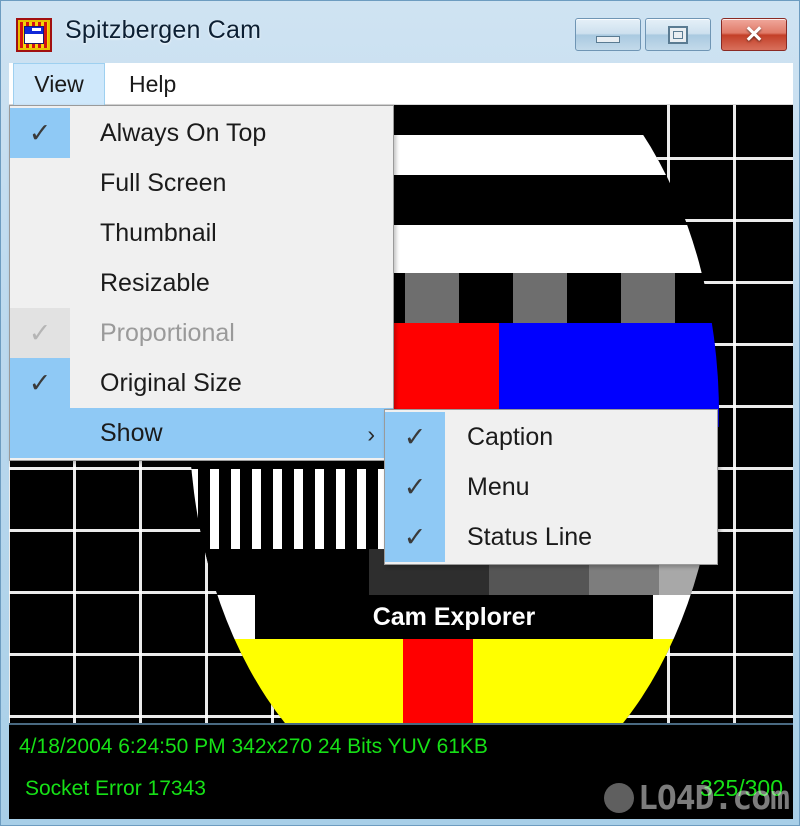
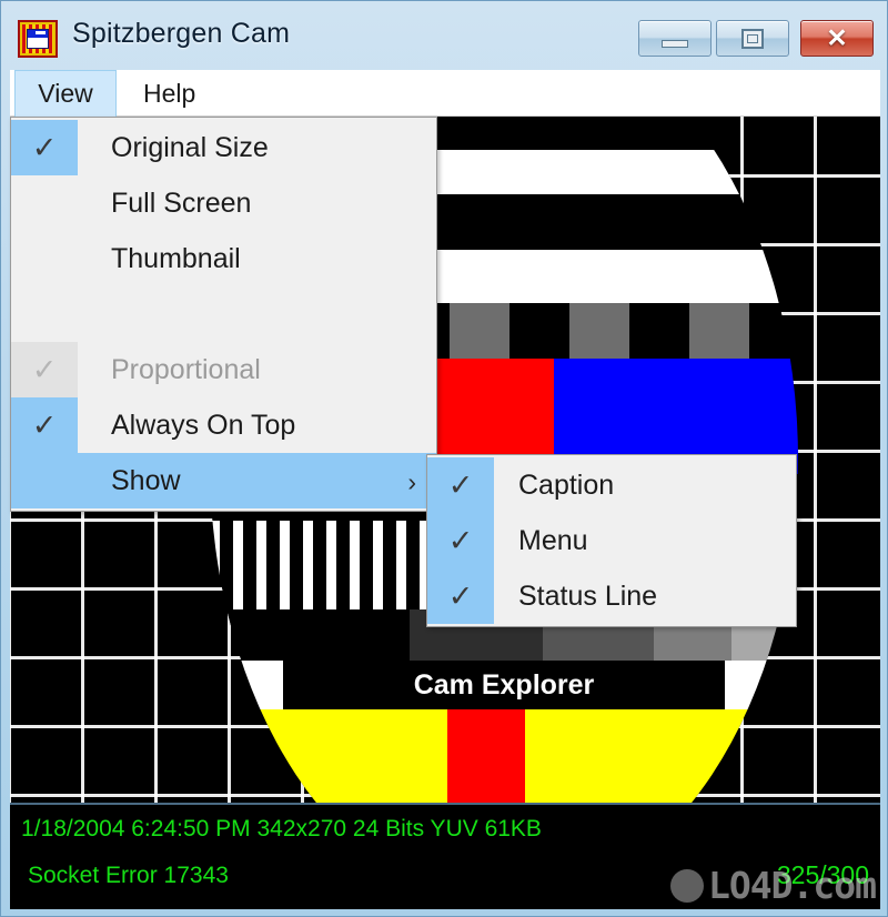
  Spitzbergen Cam
  ✕
  View
  Help
  Cam Explorer
- 4/18/2004 6:24:50 PM 342x270 24 Bits YUV 61KB
+ 1/18/2004 6:24:50 PM 342x270 24 Bits YUV 61KB
  Socket Error 17343
  325/300
  LO4D.com
  ✓
- Always On Top
+ Original Size
  Full Screen
  Thumbnail
- Resizable
  ✓
  Proportional
  ✓
- Original Size
+ Always On Top
  Show
  ›
  ✓
  Caption
  ✓
  Menu
  ✓
  Status Line
